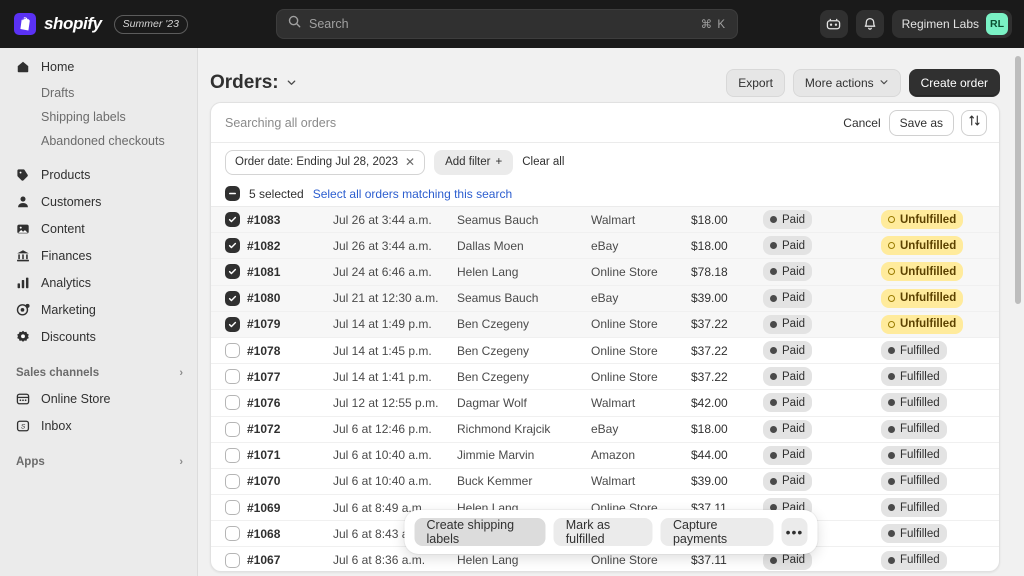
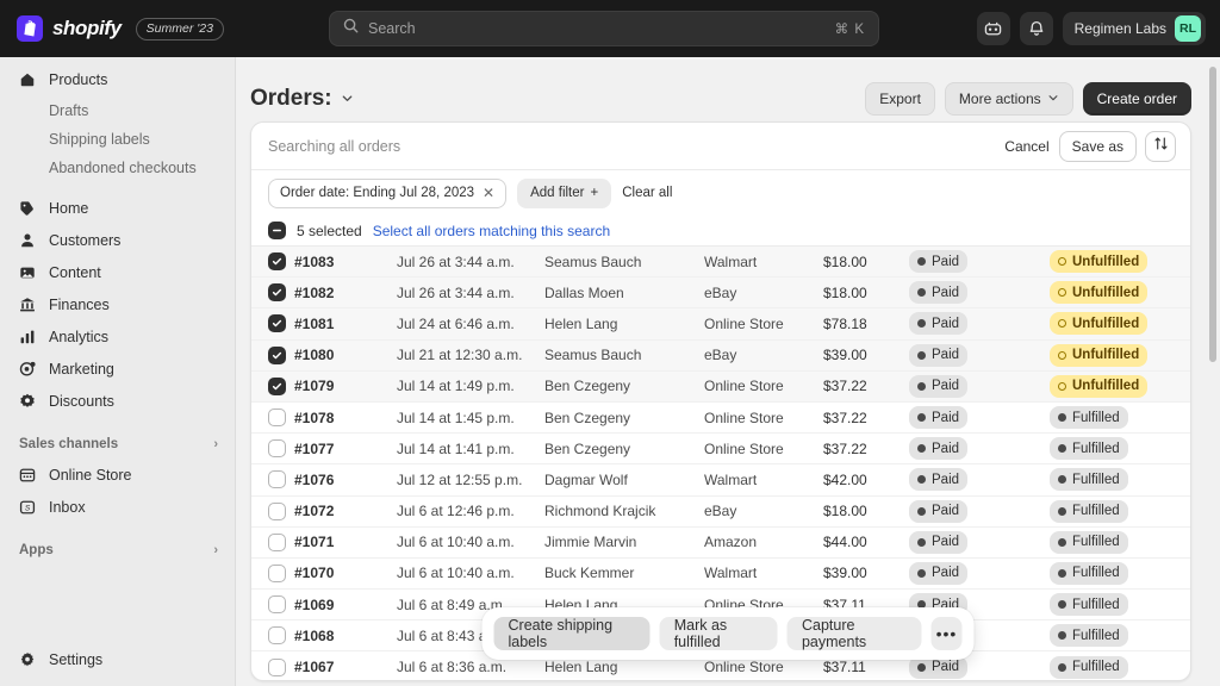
  shopify
  Summer '23
  Search
  ⌘ K
  Regimen Labs
  RL
- Home
+ Products
  Drafts
  Shipping labels
  Abandoned checkouts
- Products
+ Home
  Customers
  Content
  Finances
  Analytics
  Marketing
  Discounts
  Sales channels
  ›
  Online Store
  Inbox
  Apps
  ›
+ Settings
  Orders:
  Export
  More actions
  Create order
  Searching all orders
  Cancel
  Save as
  Order date: Ending Jul 28, 2023
  ✕
  Add filter
  +
  Clear all
  5 selected
  Select all orders matching this search
  #1083
  Jul 26 at 3:44 a.m.
  Seamus Bauch
  Walmart
  $18.00
  Paid
  Unfulfilled
  #1082
  Jul 26 at 3:44 a.m.
  Dallas Moen
  eBay
  $18.00
  Paid
  Unfulfilled
  #1081
  Jul 24 at 6:46 a.m.
  Helen Lang
  Online Store
  $78.18
  Paid
  Unfulfilled
  #1080
  Jul 21 at 12:30 a.m.
  Seamus Bauch
  eBay
  $39.00
  Paid
  Unfulfilled
  #1079
  Jul 14 at 1:49 p.m.
  Ben Czegeny
  Online Store
  $37.22
  Paid
  Unfulfilled
  #1078
  Jul 14 at 1:45 p.m.
  Ben Czegeny
  Online Store
  $37.22
  Paid
  Fulfilled
  #1077
  Jul 14 at 1:41 p.m.
  Ben Czegeny
  Online Store
  $37.22
  Paid
  Fulfilled
  #1076
  Jul 12 at 12:55 p.m.
  Dagmar Wolf
  Walmart
  $42.00
  Paid
  Fulfilled
  #1072
  Jul 6 at 12:46 p.m.
  Richmond Krajcik
  eBay
  $18.00
  Paid
  Fulfilled
  #1071
  Jul 6 at 10:40 a.m.
  Jimmie Marvin
  Amazon
  $44.00
  Paid
  Fulfilled
  #1070
  Jul 6 at 10:40 a.m.
  Buck Kemmer
  Walmart
  $39.00
  Paid
  Fulfilled
  #1069
  Jul 6 at 8:49 a.m.
  Helen Lang
  Online Store
  $37.11
  Paid
  Fulfilled
  #1068
  Jul 6 at 8:43
  Fulfilled
  #1067
  Jul 6 at 8:36 a.m.
  Helen Lang
  Online Store
  $37.11
  Paid
  Fulfilled
  Create shipping labels
  Mark as fulfilled
  Capture payments
  •••
